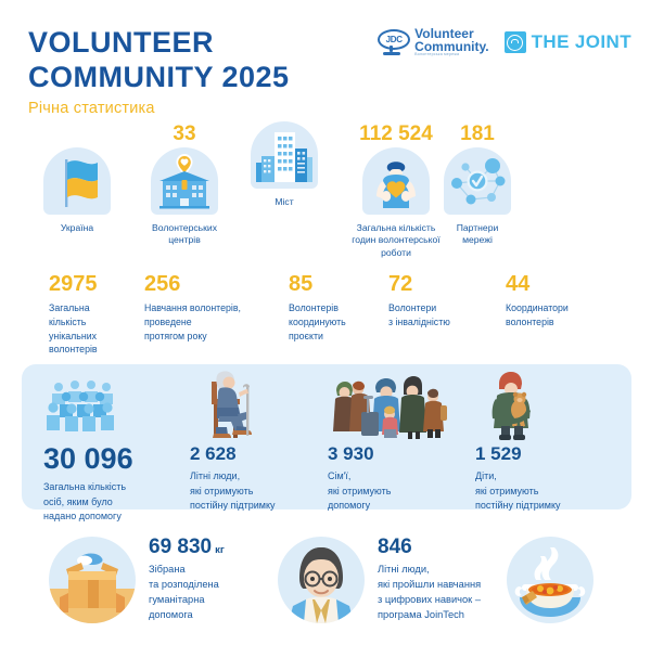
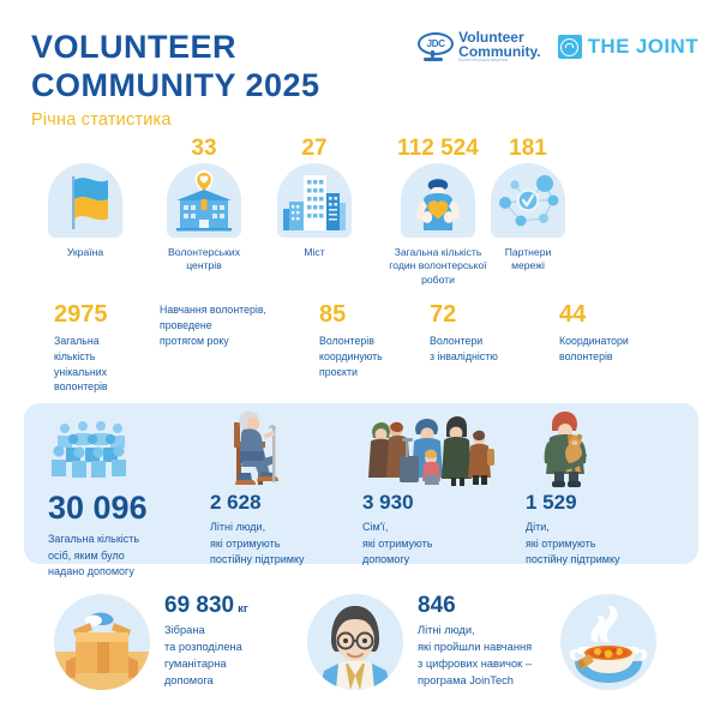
  VOLUNTEER
  COMMUNITY 2025
  Річна статистика
  JDC
  Volunteer
  Community.
  THE JOINT
  Україна
  33
  Волонтерських
  центрів
+ 27
  Міст
  112 524
  Загальна кількість
  годин волонтерської
  роботи
  181
  Партнери
  мережі
  2975
  Загальна
  кількість
  унікальних
  волонтерів
- 256
  Навчання волонтерів,
  проведене
  протягом року
  85
  Волонтерів
  координують
  проєкти
  72
  Волонтери
  з інвалідністю
  44
  Координатори
  волонтерів
  30 096
  Загальна кількість
  осіб, яким було
  надано допомогу
  2 628
  Літні люди,
  які отримують
  постійну підтримку
  3 930
  Сім'ї,
  які отримують
  допомогу
  1 529
  Діти,
  які отримують
  постійну підтримку
  69 830 кг
  Зібрана
  та розподілена
  гуманітарна
  допомога
  846
  Літні люди,
  які пройшли навчання
  з цифрових навичок –
  програма JoinTech
